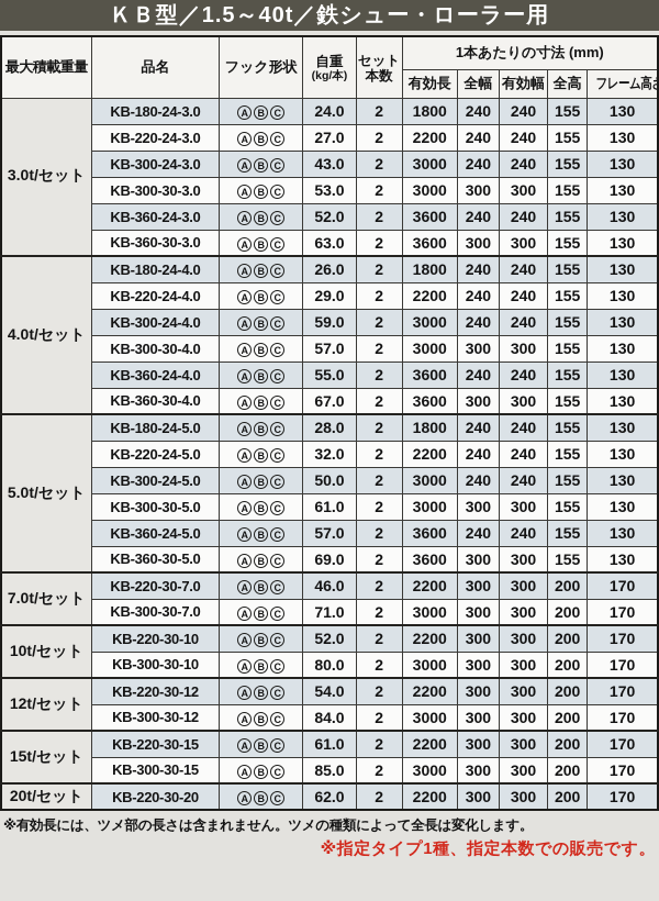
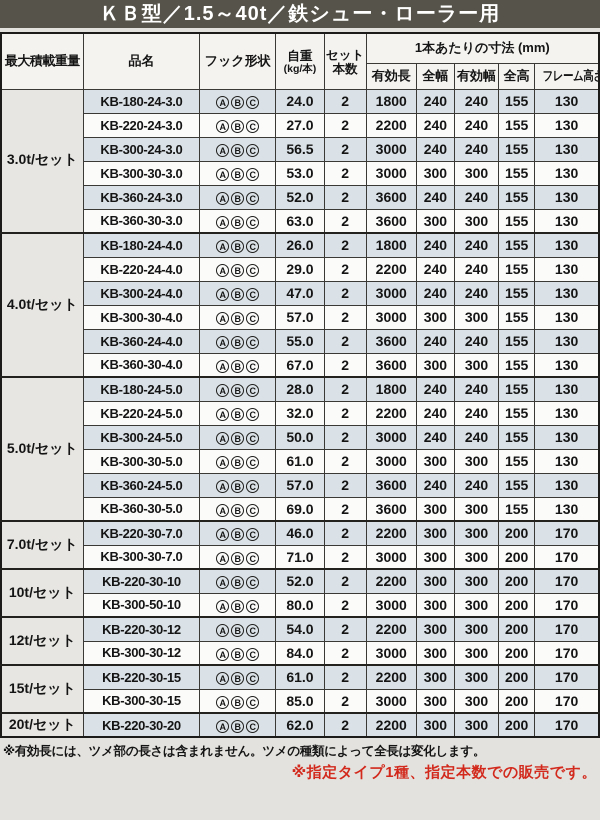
  ＫＢ型／1.5～40t／鉄シュー・ローラー用
  最大積載重量	品名	フック形状	自重 (kg/本)	セット 本数	1本あたりの寸法 (mm)
  有効長	全幅	有効幅	全高	フレーム高
  3.0t/セット	KB-180-24-3.0	A B C	24.0	2	1800	240	240	155	130
  KB-220-24-3.0	A B C	27.0	2	2200	240	240	155	130
- KB-300-24-3.0	A B C	43.0	2	3000	240	240	155	130
+ KB-300-24-3.0	A B C	56.5	2	3000	240	240	155	130
  KB-300-30-3.0	A B C	53.0	2	3000	300	300	155	130
  KB-360-24-3.0	A B C	52.0	2	3600	240	240	155	130
  KB-360-30-3.0	A B C	63.0	2	3600	300	300	155	130
  4.0t/セット	KB-180-24-4.0	A B C	26.0	2	1800	240	240	155	130
  KB-220-24-4.0	A B C	29.0	2	2200	240	240	155	130
- KB-300-24-4.0	A B C	59.0	2	3000	240	240	155	130
+ KB-300-24-4.0	A B C	47.0	2	3000	240	240	155	130
  KB-300-30-4.0	A B C	57.0	2	3000	300	300	155	130
  KB-360-24-4.0	A B C	55.0	2	3600	240	240	155	130
  KB-360-30-4.0	A B C	67.0	2	3600	300	300	155	130
  5.0t/セット	KB-180-24-5.0	A B C	28.0	2	1800	240	240	155	130
  KB-220-24-5.0	A B C	32.0	2	2200	240	240	155	130
  KB-300-24-5.0	A B C	50.0	2	3000	240	240	155	130
  KB-300-30-5.0	A B C	61.0	2	3000	300	300	155	130
  KB-360-24-5.0	A B C	57.0	2	3600	240	240	155	130
  KB-360-30-5.0	A B C	69.0	2	3600	300	300	155	130
  7.0t/セット	KB-220-30-7.0	A B C	46.0	2	2200	300	300	200	170
  KB-300-30-7.0	A B C	71.0	2	3000	300	300	200	170
  10t/セット	KB-220-30-10	A B C	52.0	2	2200	300	300	200	170
- KB-300-30-10	A B C	80.0	2	3000	300	300	200	170
+ KB-300-50-10	A B C	80.0	2	3000	300	300	200	170
  12t/セット	KB-220-30-12	A B C	54.0	2	2200	300	300	200	170
  KB-300-30-12	A B C	84.0	2	3000	300	300	200	170
  15t/セット	KB-220-30-15	A B C	61.0	2	2200	300	300	200	170
  KB-300-30-15	A B C	85.0	2	3000	300	300	200	170
  20t/セット	KB-220-30-20	A B C	62.0	2	2200	300	300	200	170
  ※有効長には、ツメ部の長さは含まれません。ツメの種類によって全長は変化します。
  ※指定タイプ1種、指定本数での販売です。
